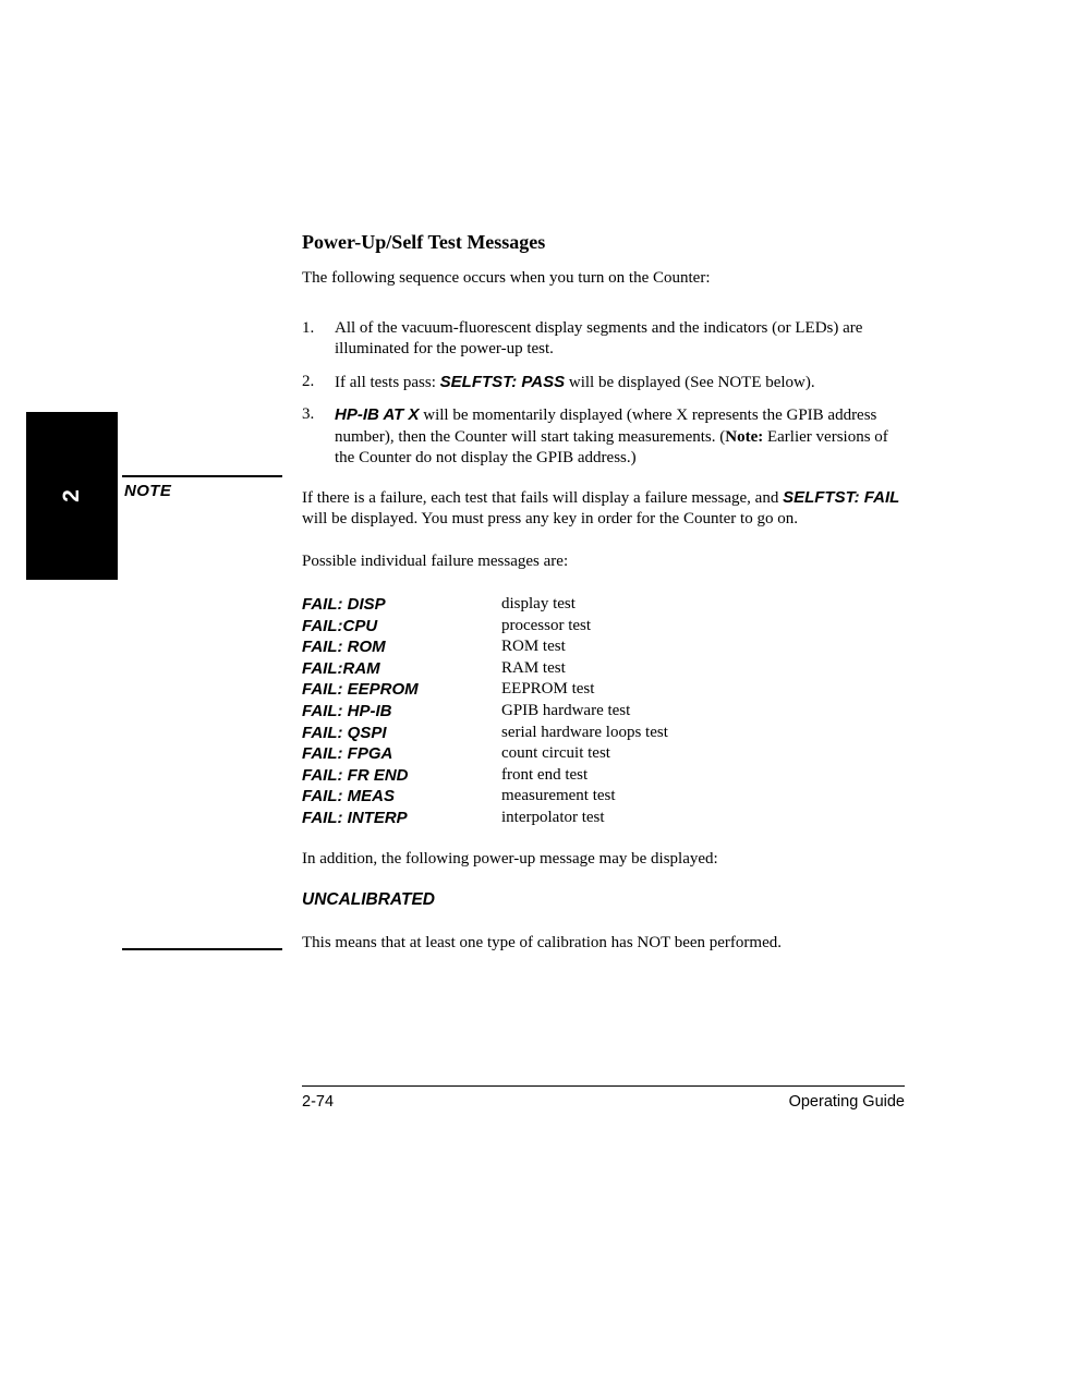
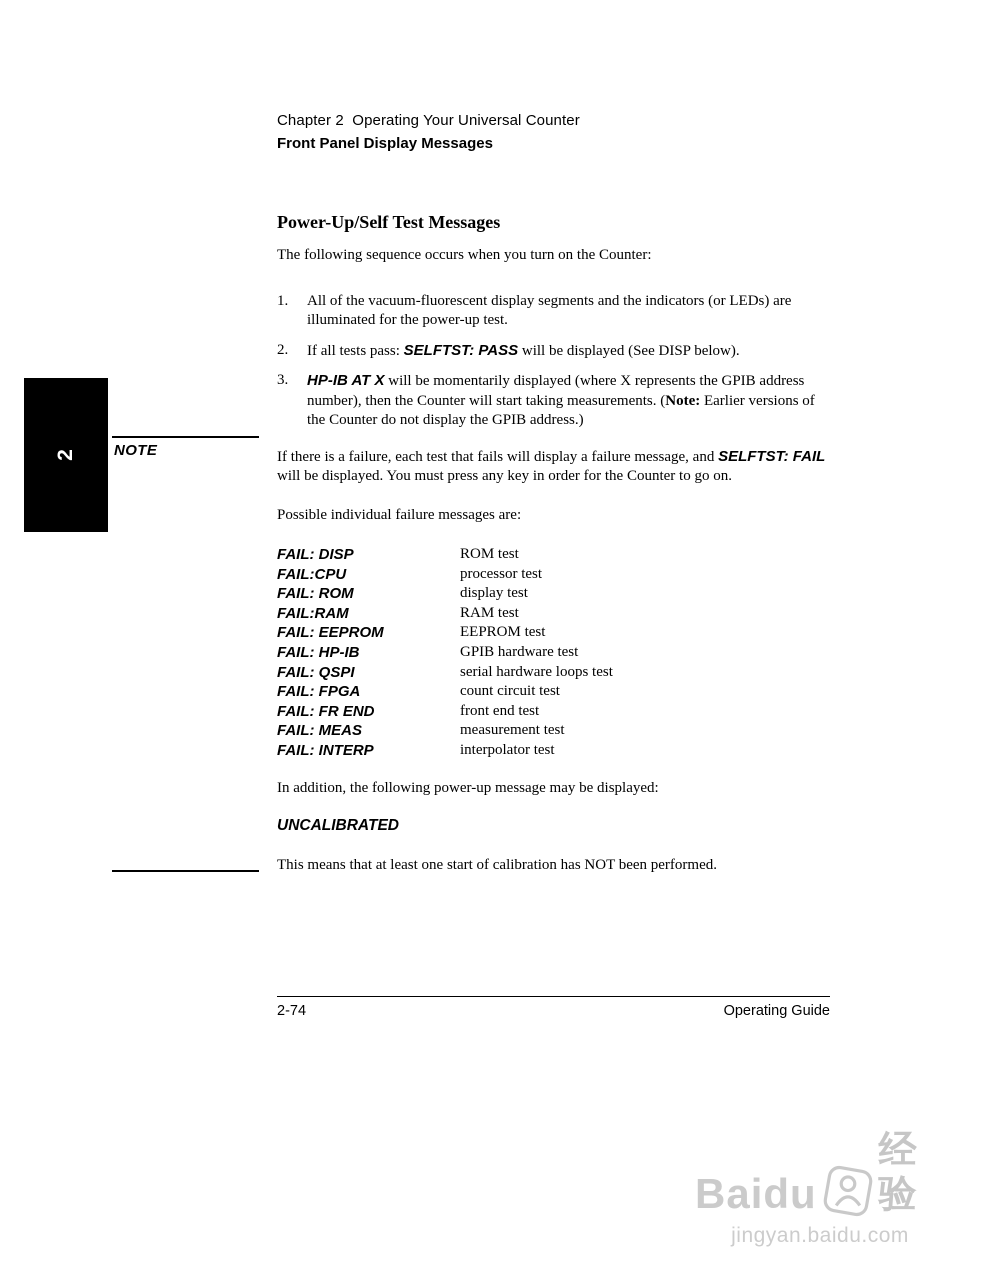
+ Chapter 2 Operating Your Universal Counter
+ Front Panel Display Messages
  Power-Up/Self Test Messages
  The following sequence occurs when you turn on the Counter:
  1.
  All of the vacuum-fluorescent display segments and the indicators (or LEDs) are illuminated for the power-up test.
  2.
- If all tests pass: SELFTST: PASS will be displayed (See NOTE below).
+ If all tests pass: SELFTST: PASS will be displayed (See DISP below).
  3.
  HP-IB AT X will be momentarily displayed (where X represents the GPIB address number), then the Counter will start taking measurements. (Note: Earlier versions of the Counter do not display the GPIB address.)
  If there is a failure, each test that fails will display a failure message, and SELFTST: FAIL will be displayed. You must press any key in order for the Counter to go on.
  Possible individual failure messages are:
  FAIL: DISP
- display test
+ ROM test
  FAIL:CPU
  processor test
  FAIL: ROM
- ROM test
+ display test
  FAIL:RAM
  RAM test
  FAIL: EEPROM
  EEPROM test
  FAIL: HP-IB
  GPIB hardware test
  FAIL: QSPI
  serial hardware loops test
  FAIL: FPGA
  count circuit test
  FAIL: FR END
  front end test
  FAIL: MEAS
  measurement test
  FAIL: INTERP
  interpolator test
  In addition, the following power-up message may be displayed:
  UNCALIBRATED
- This means that at least one type of calibration has NOT been performed.
+ This means that at least one start of calibration has NOT been performed.
  NOTE
  2-74
  Operating Guide
+ Baidu
+ 经验
+ jingyan.baidu.com
